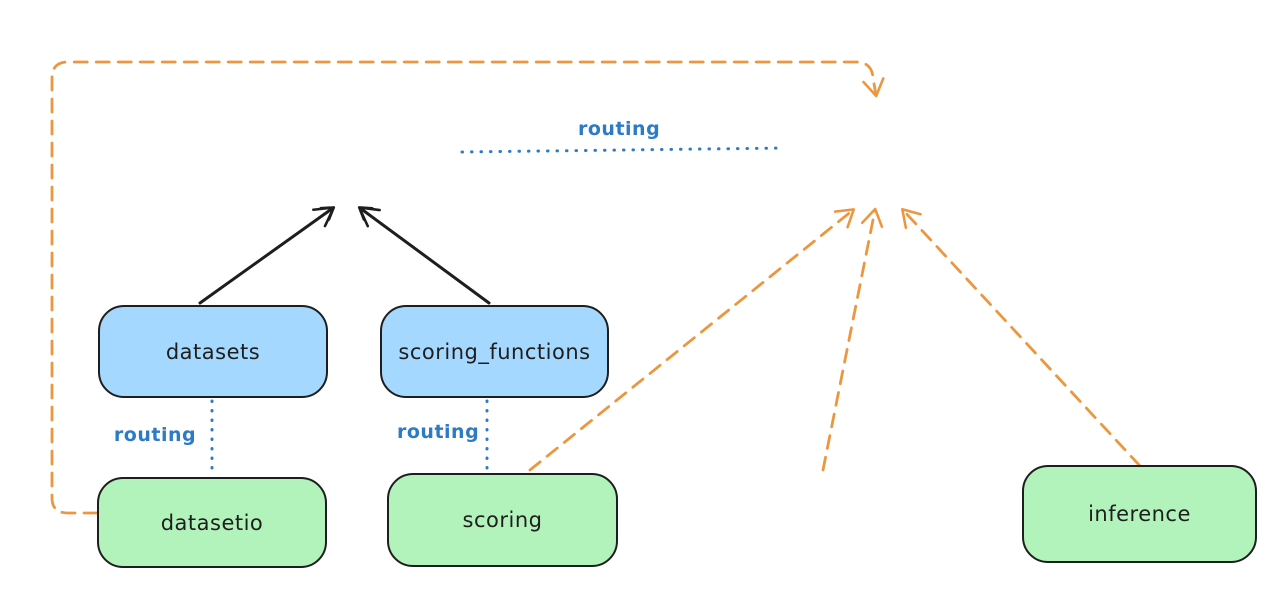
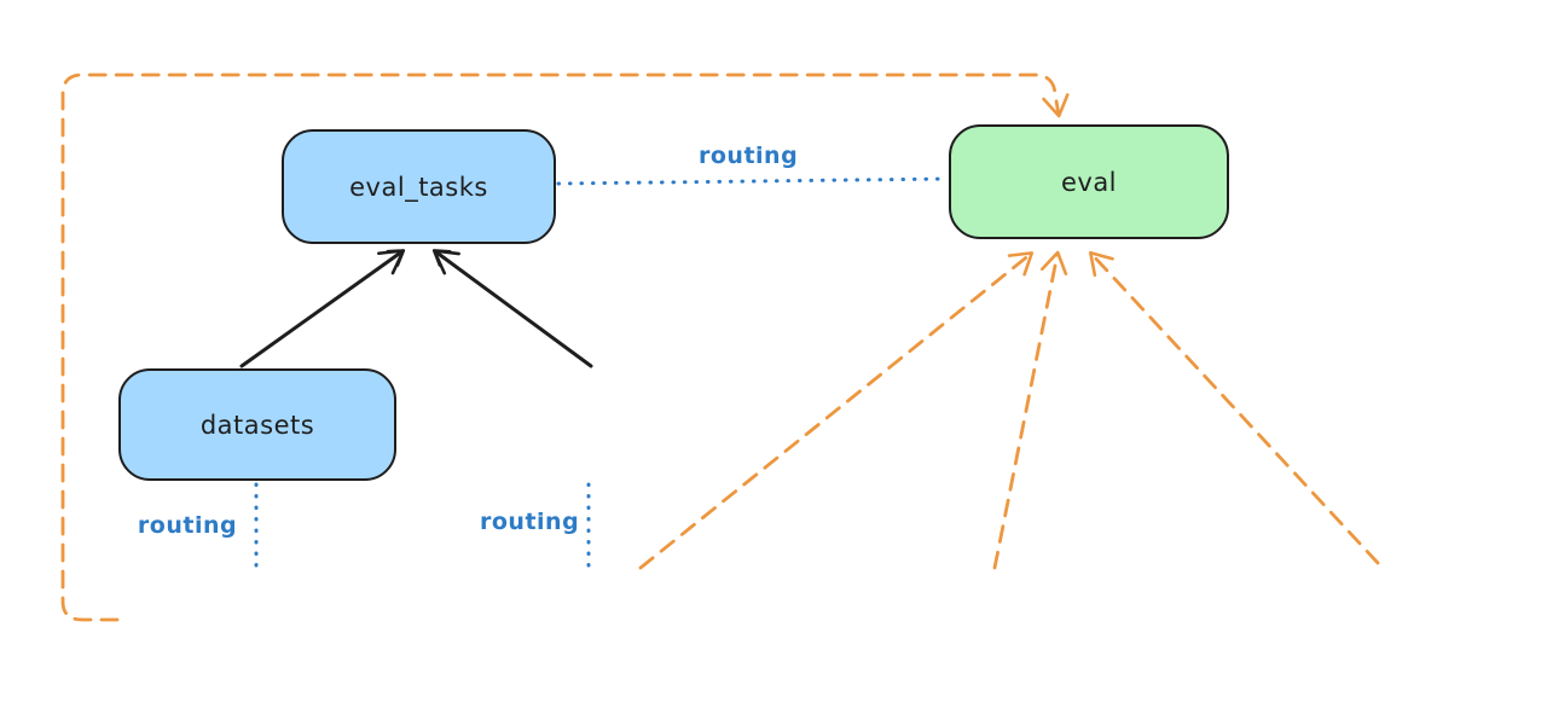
+ eval_tasks
+ eval
  datasets
- scoring_functions
- datasetio
- scoring
- inference
  routing
  routing
  routing
